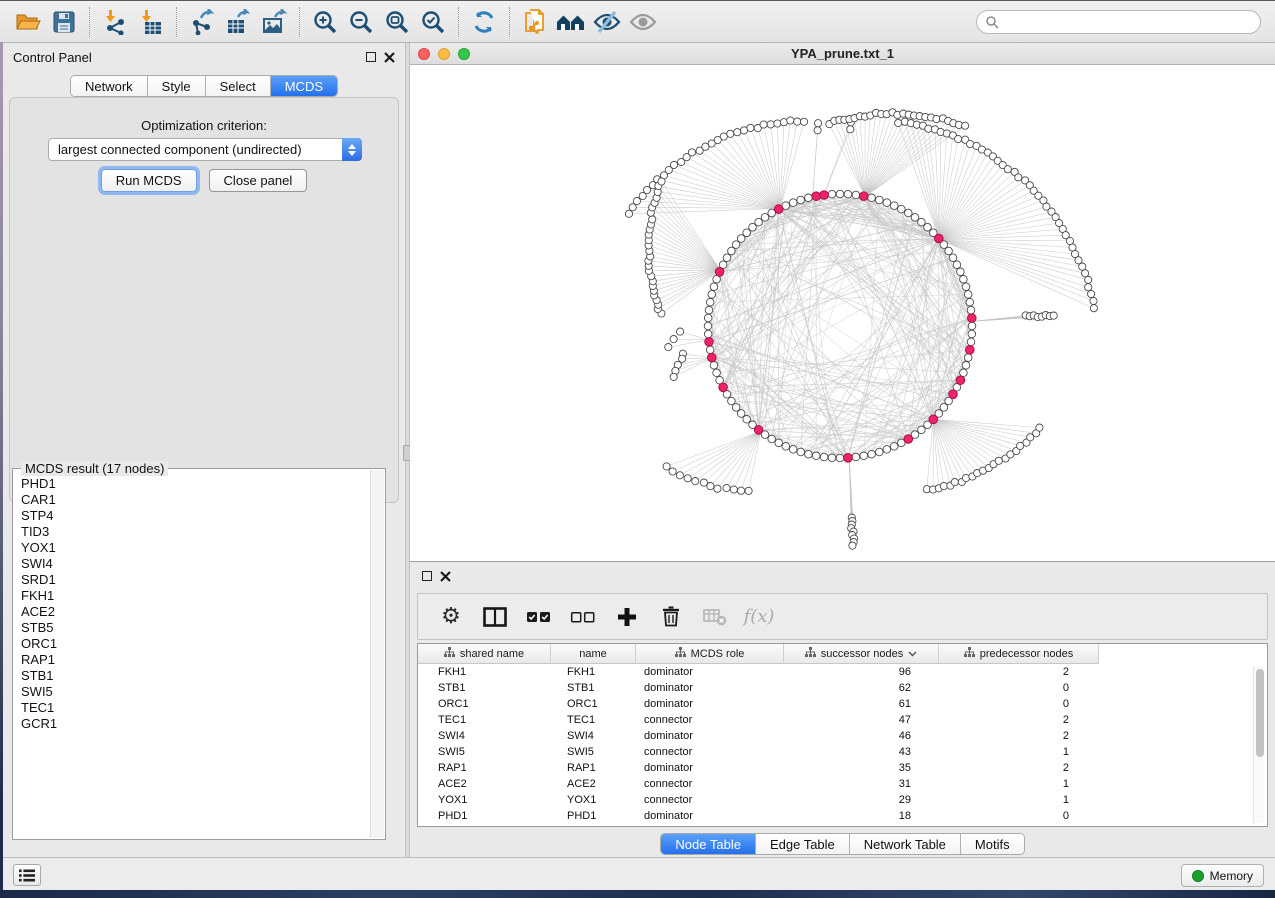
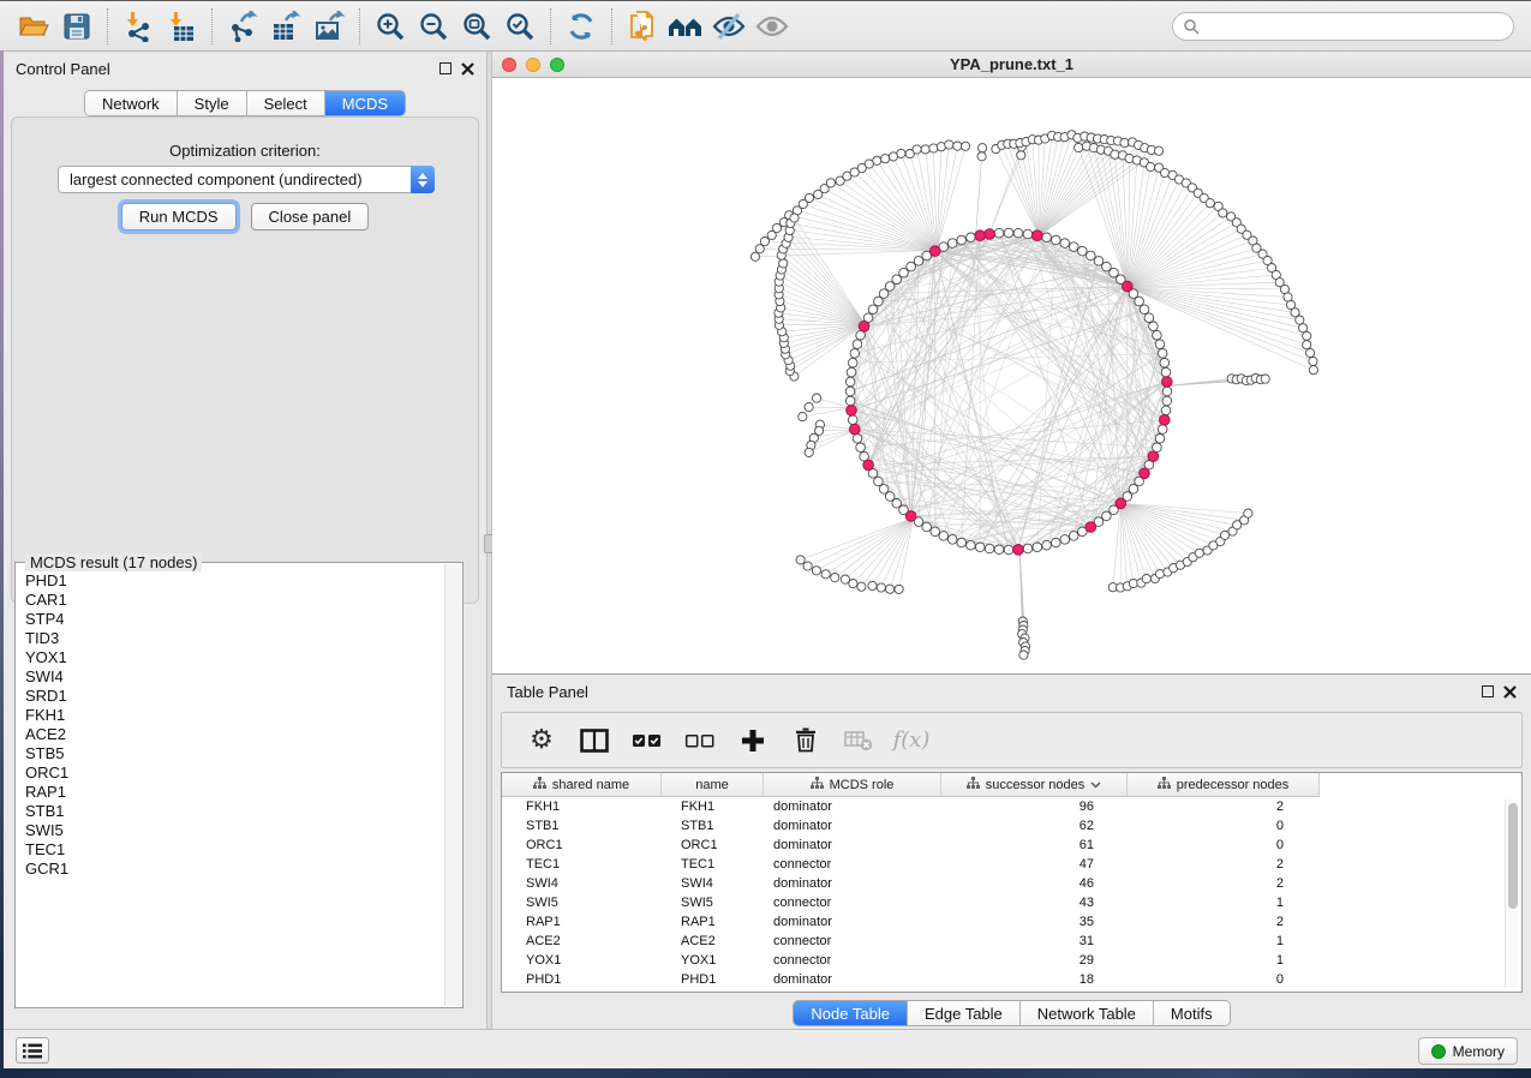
  Control Panel
  Network
  Style
  Select
  MCDS
  Optimization criterion:
  largest connected component (undirected)
  Run MCDS
  Close panel
  MCDS result (17 nodes)
  PHD1
  CAR1
  STP4
  TID3
  YOX1
  SWI4
  SRD1
  FKH1
  ACE2
  STB5
  ORC1
  RAP1
  STB1
  SWI5
  TEC1
  GCR1
  YPA_prune.txt_1
+ Table Panel
  ⚙
  f(x)
  shared name
  name
  MCDS role
  successor nodes
  predecessor nodes
  FKH1
  FKH1
  dominator
  96
  2
  STB1
  STB1
  dominator
  62
  0
  ORC1
  ORC1
  dominator
  61
  0
  TEC1
  TEC1
  connector
  47
  2
  SWI4
  SWI4
  dominator
  46
  2
  SWI5
  SWI5
  connector
  43
  1
  RAP1
  RAP1
  dominator
  35
  2
  ACE2
  ACE2
  connector
  31
  1
  YOX1
  YOX1
  connector
  29
  1
  PHD1
  PHD1
  dominator
  18
  0
  Node Table
  Edge Table
  Network Table
  Motifs
  Memory
